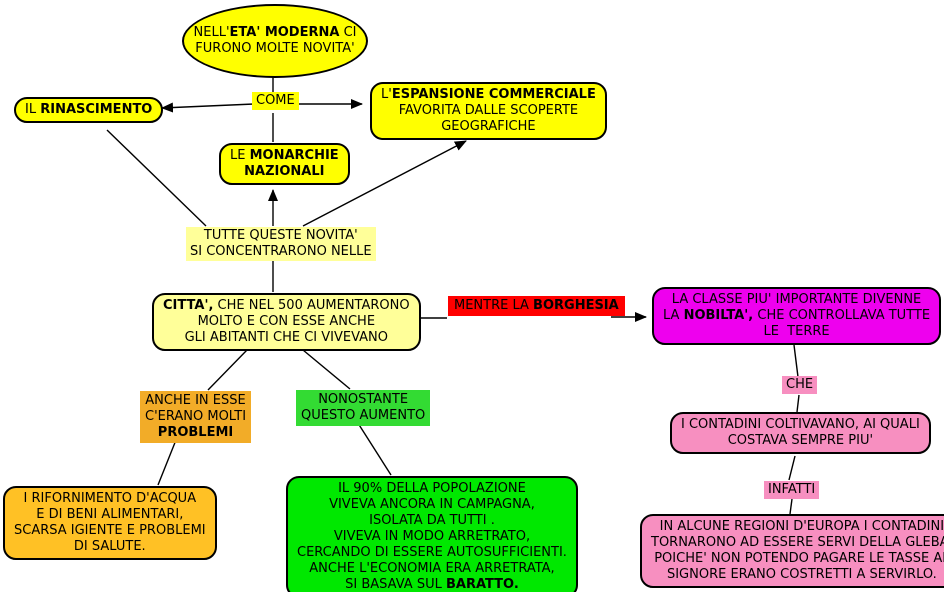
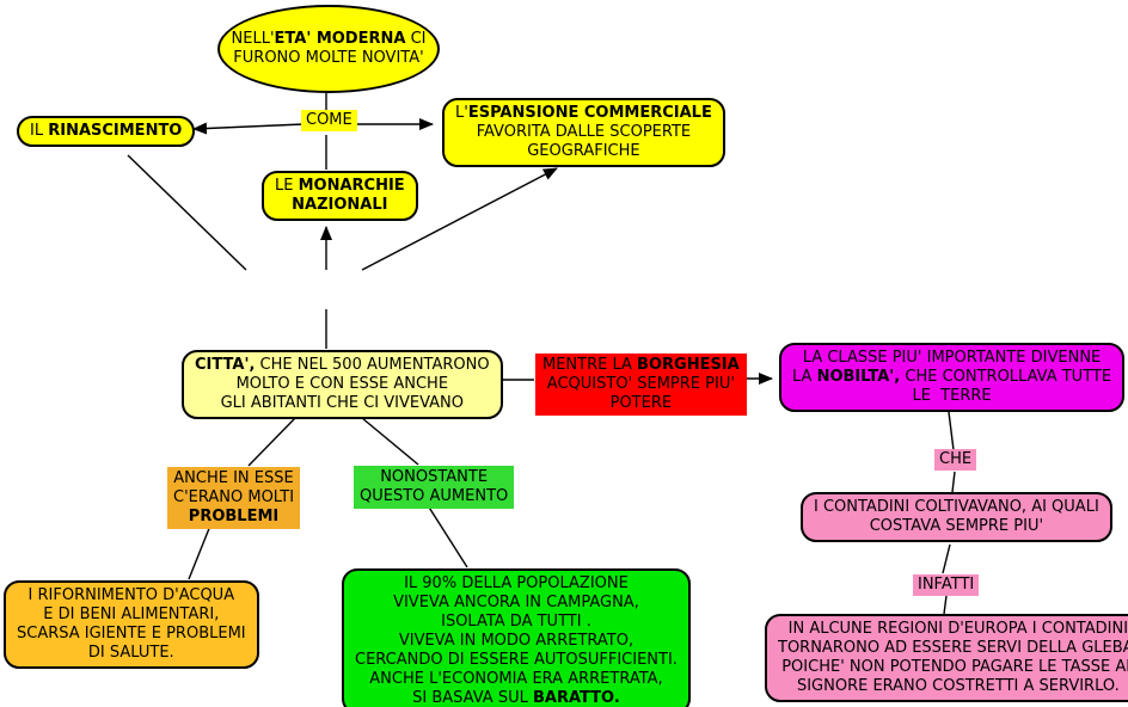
  NELL'ETA' MODERNA CI
  FURONO MOLTE NOVITA'
  COME
  IL RINASCIMENTO
  L'ESPANSIONE COMMERCIALE
  FAVORITA DALLE SCOPERTE
  GEOGRAFICHE
  LE MONARCHIE
  NAZIONALI
- TUTTE QUESTE NOVITA'
- SI CONCENTRARONO NELLE
  CITTA', CHE NEL 500 AUMENTARONO
  MOLTO E CON ESSE ANCHE
  GLI ABITANTI CHE CI VIVEVANO
  MENTRE LA BORGHESIA
+ ACQUISTO' SEMPRE PIU'
+ POTERE
  LA CLASSE PIU' IMPORTANTE DIVENNE
  LA NOBILTA', CHE CONTROLLAVA TUTTE
  LE TERRE
  CHE
  I CONTADINI COLTIVAVANO, AI QUALI
  COSTAVA SEMPRE PIU'
  INFATTI
  IN ALCUNE REGIONI D'EUROPA I CONTADINI
  TORNARONO AD ESSERE SERVI DELLA GLEB
  POICHE' NON POTENDO PAGARE LE TASSE A
  SIGNORE ERANO COSTRETTI A SERVIRLO.
  ANCHE IN ESSE
  C'ERANO MOLTI
  PROBLEMI
  I RIFORNIMENTO D'ACQUA
  E DI BENI ALIMENTARI,
  SCARSA IGIENTE E PROBLEMI
  DI SALUTE.
  NONOSTANTE
  QUESTO AUMENTO
  IL 90% DELLA POPOLAZIONE
  VIVEVA ANCORA IN CAMPAGNA,
  ISOLATA DA TUTTI .
  VIVEVA IN MODO ARRETRATO,
  CERCANDO DI ESSERE AUTOSUFFICIENTI.
  ANCHE L'ECONOMIA ERA ARRETRATA,
  SI BASAVA SUL BARATTO.
